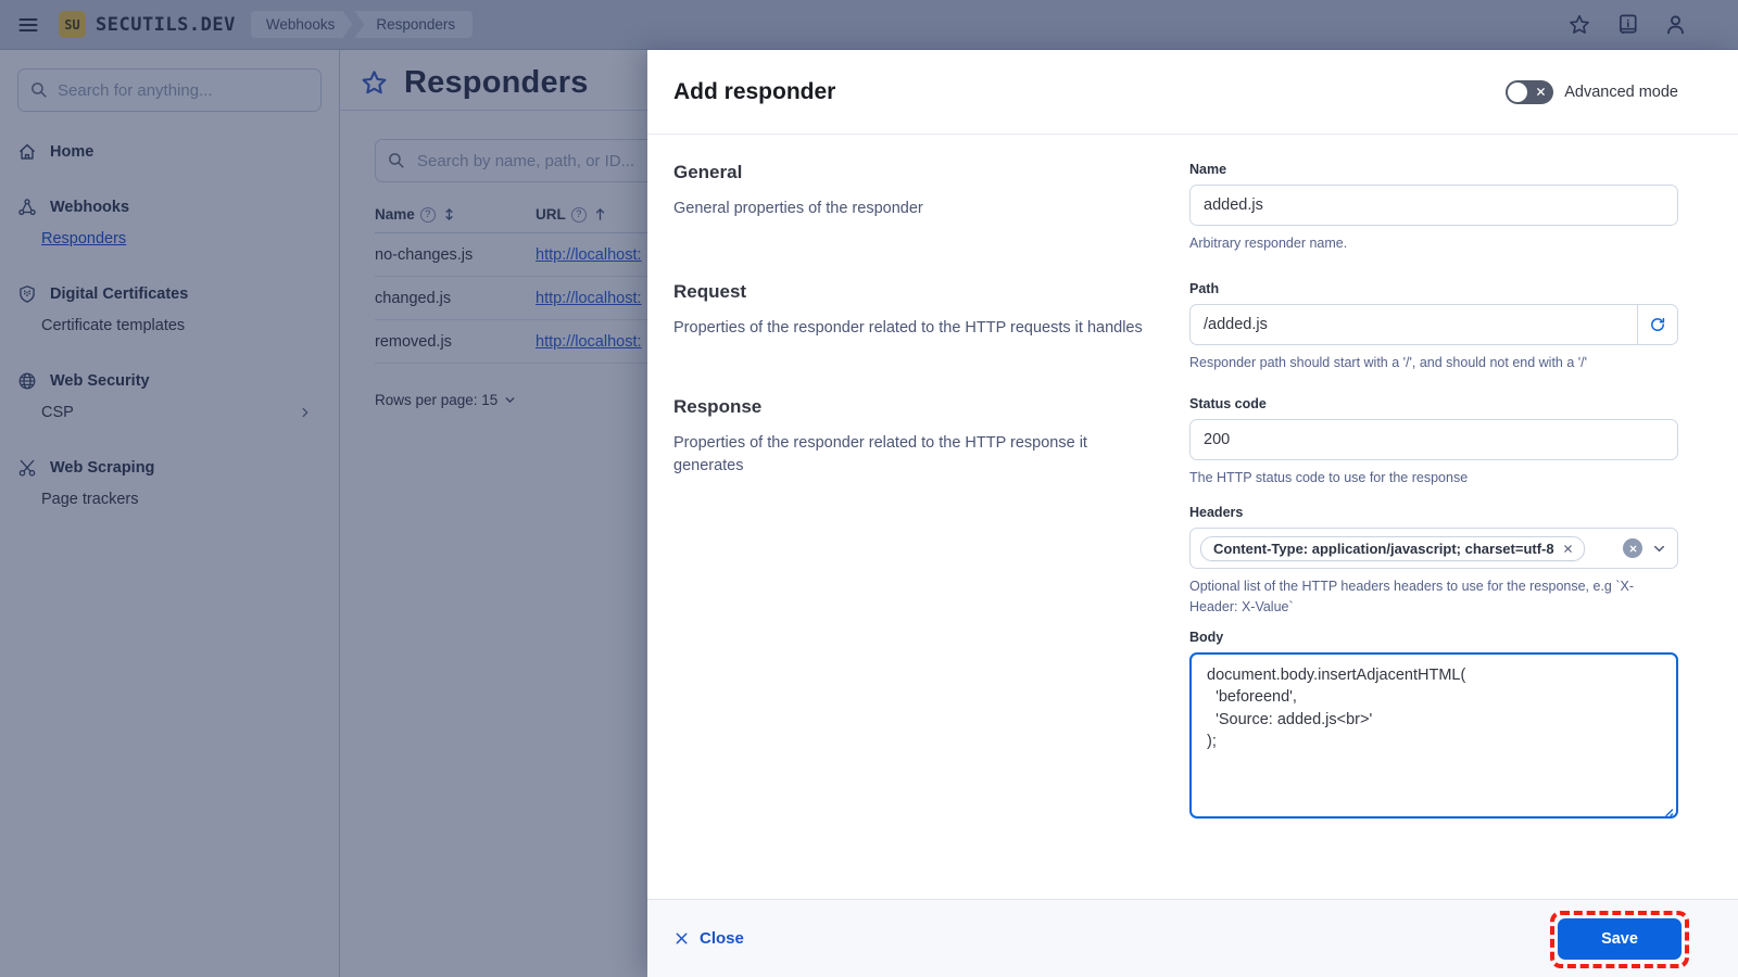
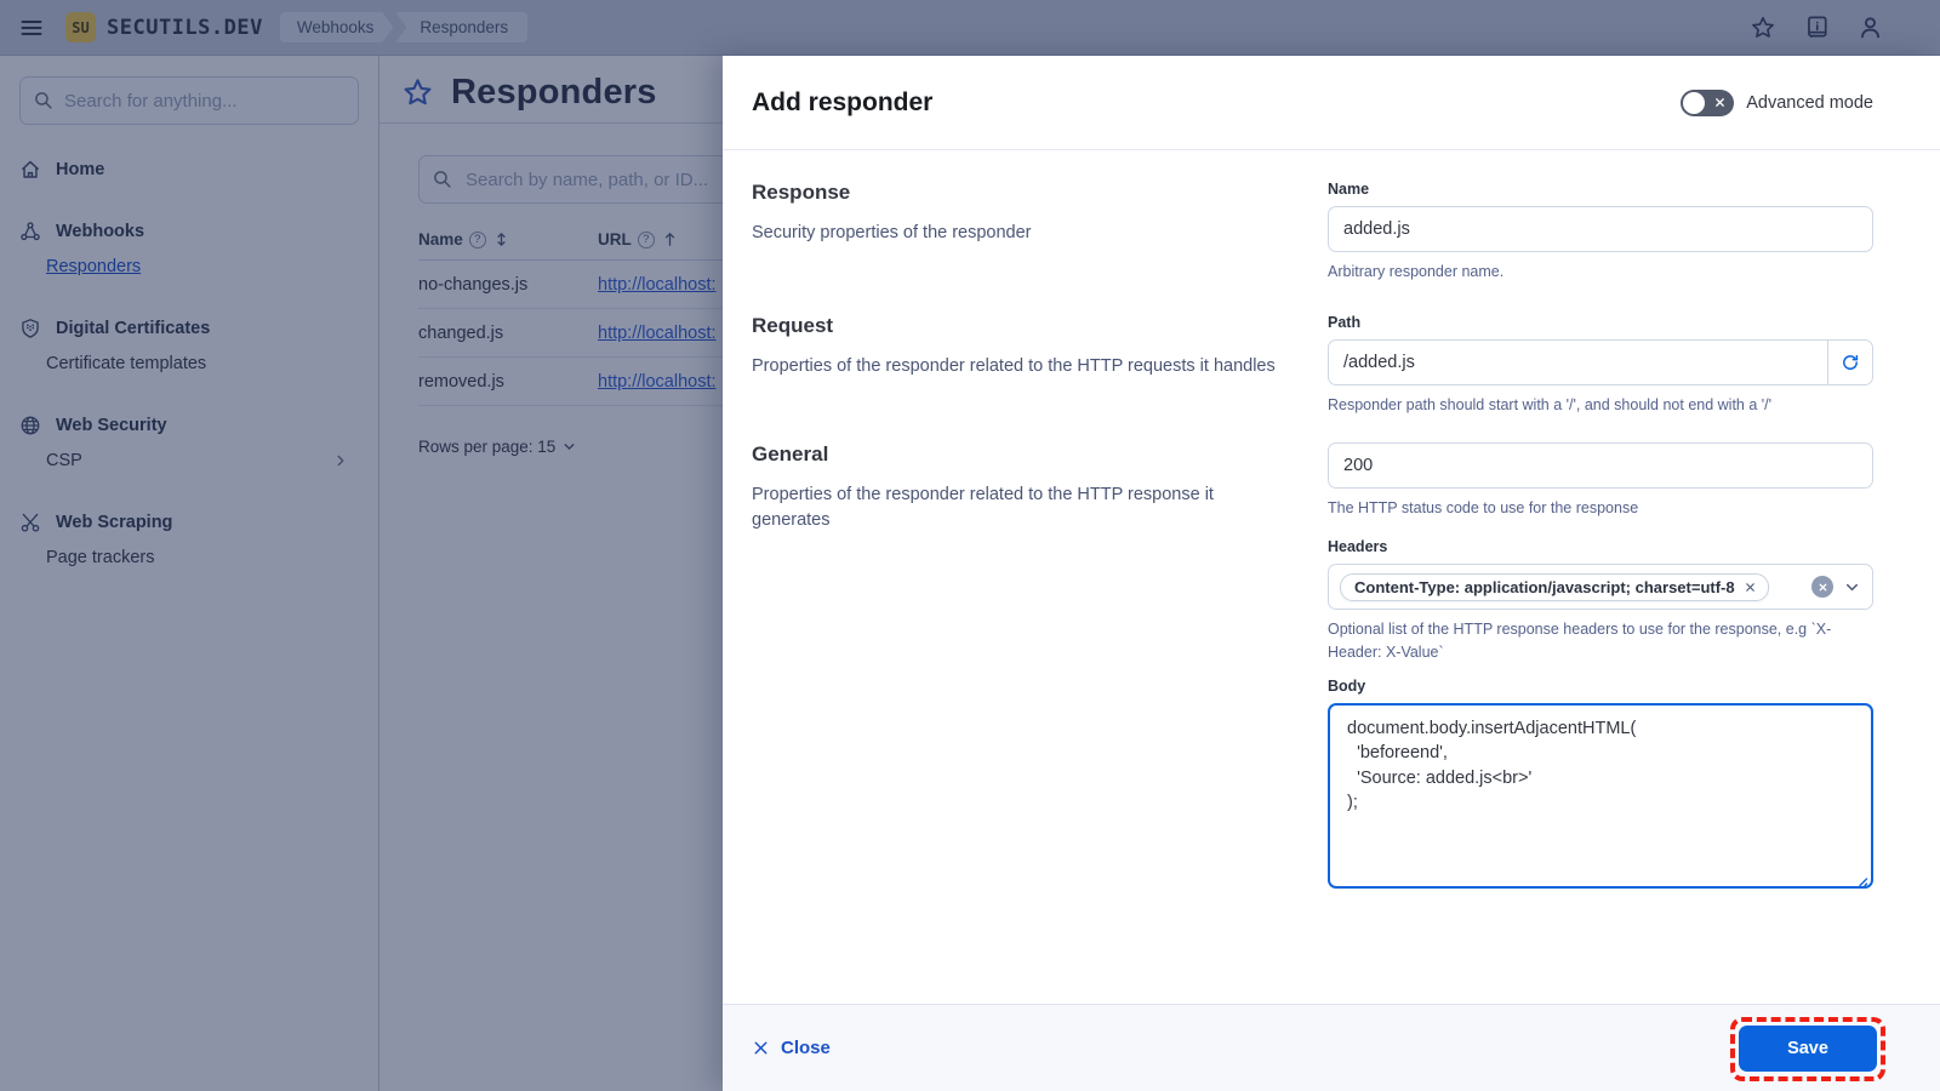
  SU
  SECUTILS.DEV
  Webhooks
  Responders
  Search for anything...
  Home
  Webhooks
  Responders
  Digital Certificates
  Certificate templates
  Web Security
  CSP
  Web Scraping
  Page trackers
  Responders
  Search by name, path, or ID...
  Name
  ?
  URL
  ?
  no-changes.js
  http://localhost:
  changed.js
  http://localhost:
  removed.js
  http://localhost:
  Rows per page: 15
  Add responder
  Advanced mode
- General
+ Response
- General properties of the responder
+ Security properties of the responder
  Name
  added.js
  Arbitrary responder name.
  Request
  Properties of the responder related to the HTTP requests it handles
  Path
  /added.js
  Responder path should start with a '/', and should not end with a '/'
- Response
+ General
  Properties of the responder related to the HTTP response it generates
- Status code
  200
  The HTTP status code to use for the response
  Headers
  Content-Type: application/javascript; charset=utf-8
- Optional list of the HTTP headers headers to use for the response, e.g `X-Header: X-Value`
+ Optional list of the HTTP response headers to use for the response, e.g `X-Header: X-Value`
  Body
  document.body.insertAdjacentHTML(
  'beforeend',
  'Source: added.js<br>'
  );
  Close
  Save
